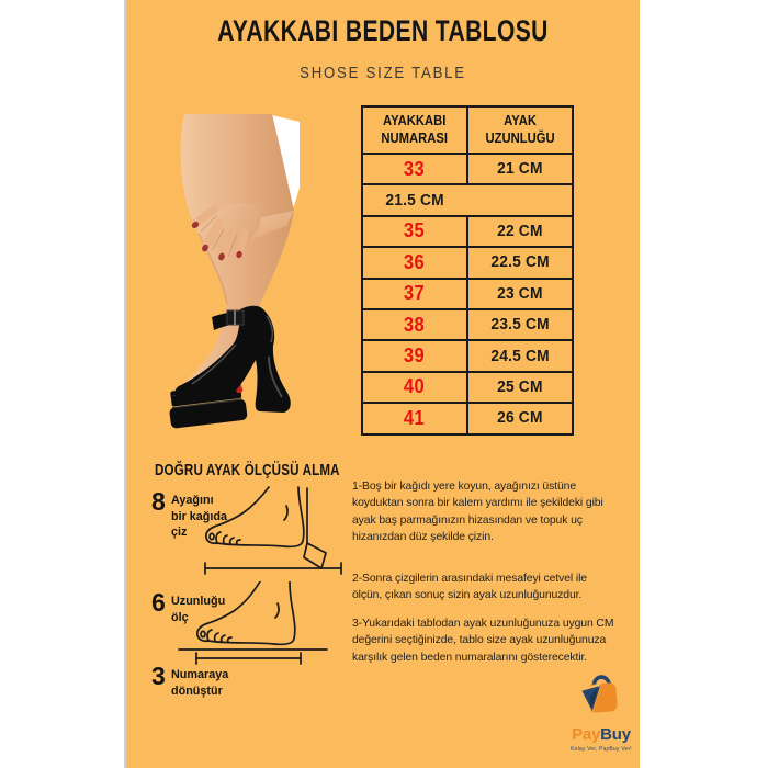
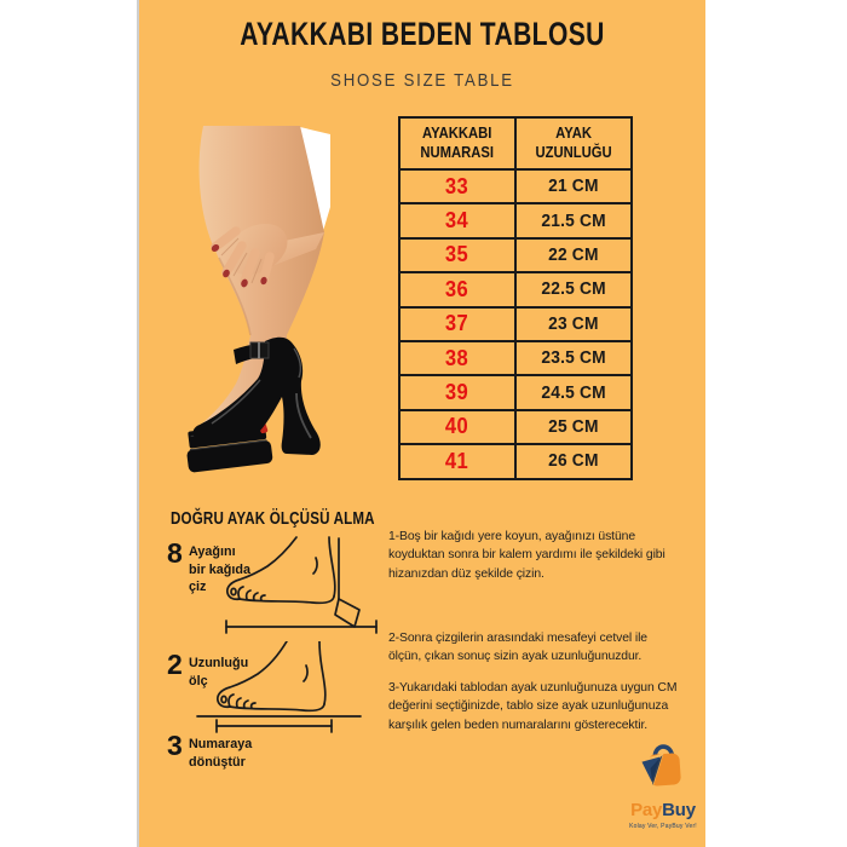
  AYAKKABI BEDEN TABLOSU
  SHOSE SIZE TABLE
  AYAKKABI
  NUMARASI
  AYAK
  UZUNLUĞU
  33
  21 CM
+ 34
  21.5 CM
  35
  22 CM
  36
  22.5 CM
  37
  23 CM
  38
  23.5 CM
  39
  24.5 CM
  40
  25 CM
  41
  26 CM
  DOĞRU AYAK ÖLÇÜSÜ ALMA
  8
  Ayağını
  bir kağıda
  çiz
- 6
+ 2
  Uzunluğu
  ölç
  3
  Numaraya
  dönüştür
  1-Boş bir kağıdı yere koyun, ayağınızı üstüne
  koyduktan sonra bir kalem yardımı ile şekildeki gibi
- ayak baş parmağınızın hizasından ve topuk uç
  hizanızdan düz şekilde çizin.
  2-Sonra çizgilerin arasındaki mesafeyi cetvel ile
  ölçün, çıkan sonuç sizin ayak uzunluğunuzdur.
  3-Yukarıdaki tablodan ayak uzunluğunuza uygun CM
  değerini seçtiğinizde, tablo size ayak uzunluğunuza
  karşılık gelen beden numaralarını gösterecektir.
  PayBuy
